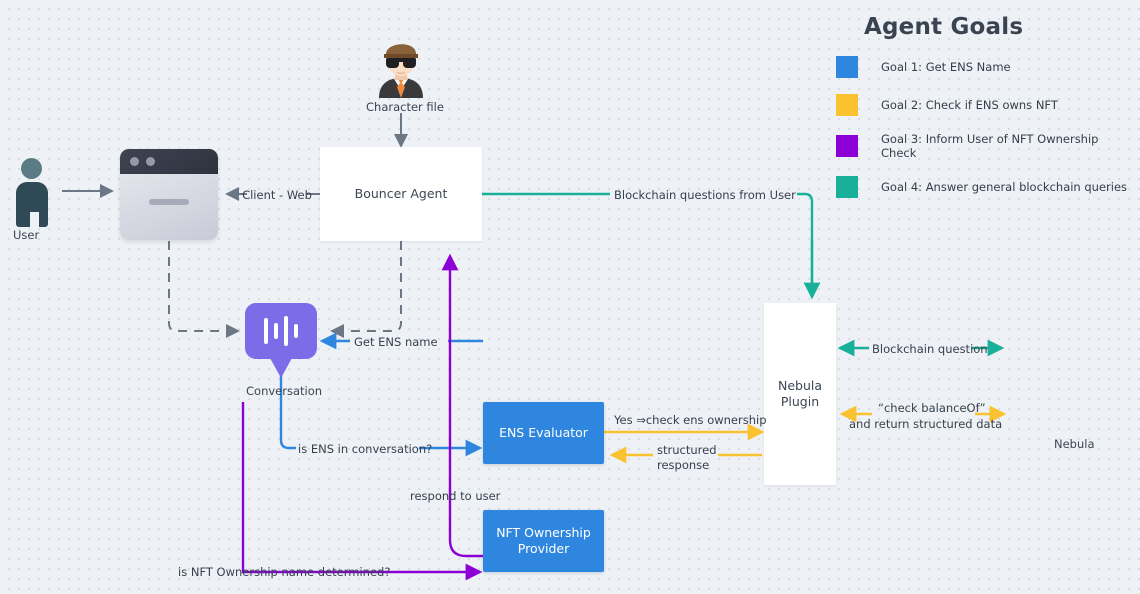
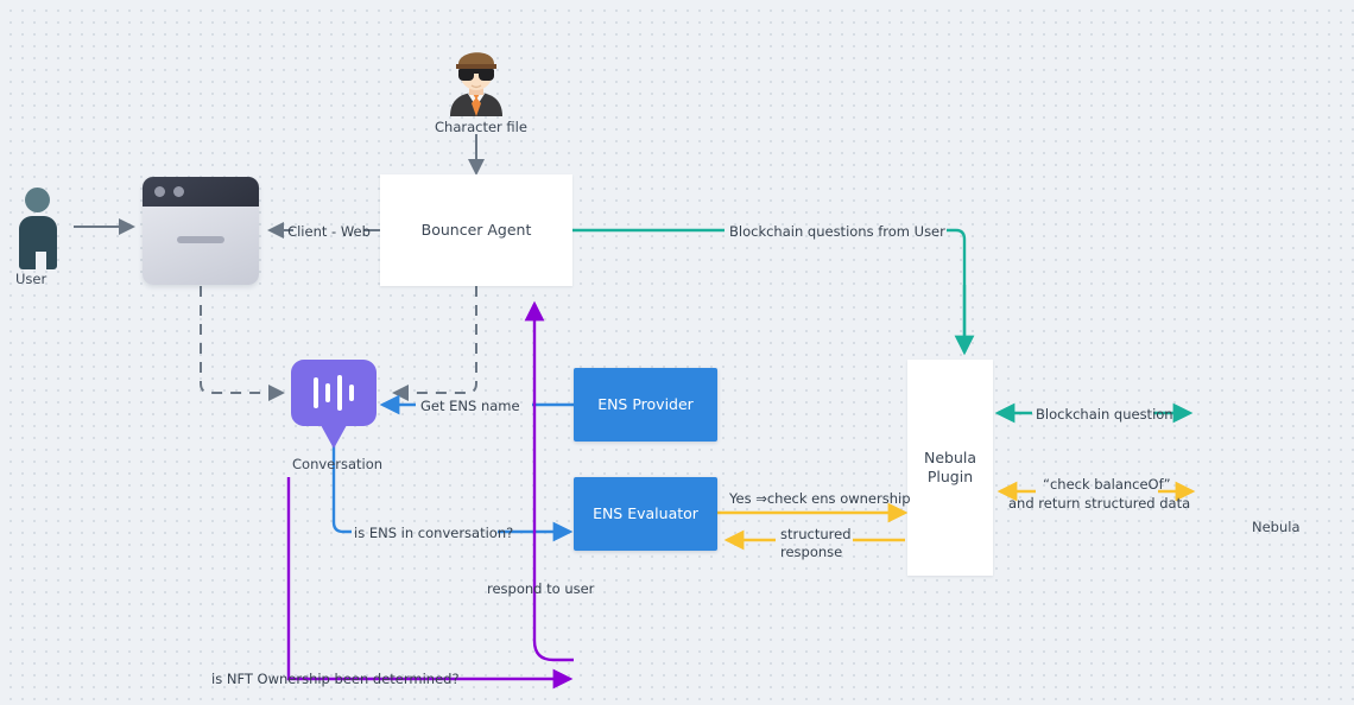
  User
  Character file
  Bouncer Agent
  Conversation
+ ENS Provider
  ENS Evaluator
- NFT Ownership
- Provider
  Nebula
  Plugin
  Nebula
  Client - Web
  Blockchain questions from User
  Get ENS name
  is ENS in conversation?
  Yes ⇒check ens ownership
  structured
  response
  respond to user
- is NFT Ownership name determined?
+ is NFT Ownership been determined?
  Blockchain question
  “check balanceOf”
  and return structured data
- Agent Goals
- Goal 1: Get ENS Name
- Goal 2: Check if ENS owns NFT
- Goal 3: Inform User of NFT Ownership Check
- Goal 4: Answer general blockchain queries
